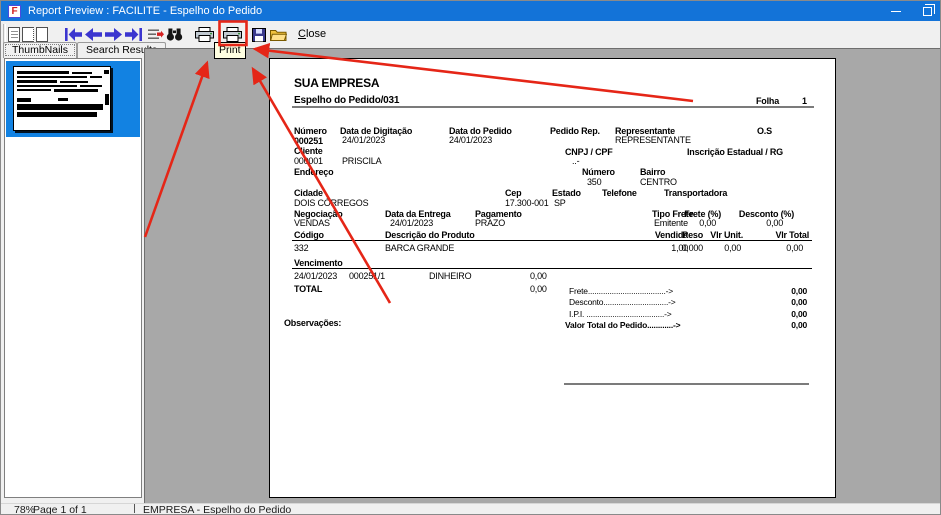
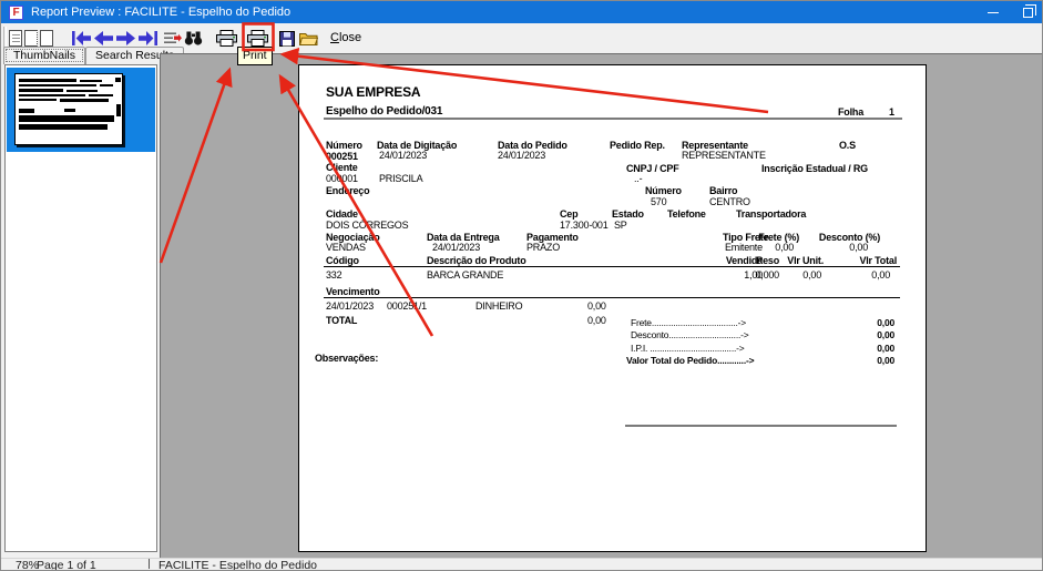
  F
  Report Preview : FACILITE - Espelho do Pedido
  Close
  ThumbNails
  SUA EMPRESA
  Espelho do Pedido/031
  Folha
  1
  Número
  Data de Digitação
  Data do Pedido
  Pedido Rep.
  Representante
  O.S
  00251
  24/01/2023
  24/01/2023
  REPRESENTANTE
  Ciente
  CNPJ / CPF
  Inscrição Estadual / RG
  00001
  PRISCILA
  ..-
  Endreço
  Número
  Bairro
- 350
+ 570
  CENTRO
  Cidade
  Cep
  Estado
  Telefone
  Transportadora
  DOIS CÓRREGOS
  17.300-001
  SP
  Negociação
  Data da Entrega
  Pagamento
  Tipo Frete
  Frete (%)
  Desconto (%)
  VENDAS
  24/01/2023
  PRAZO
  Emitente
  0,00
  0,00
  Código
  Descrição do Produto
  Vendida
  Peso
  Vlr Unit.
  Vlr Total
  332
  BARCA GRANDE
  1,00
  0,000
  0,00
  0,00
  Vencimento
  24/01/2023
  00025/1
  DINHEIRO
  0,00
  TOTAL
  0,00
  Frete....................................->
  0,00
  Desconto..............................->
  0,00
  I.P.I. ....................................->
  0,00
  Valor Total do Pedido............->
  0,00
  Observações:
  Print
  78%
  Page 1 of 1
- EMPRESA - Espelho do Pedido
+ FACILITE - Espelho do Pedido
